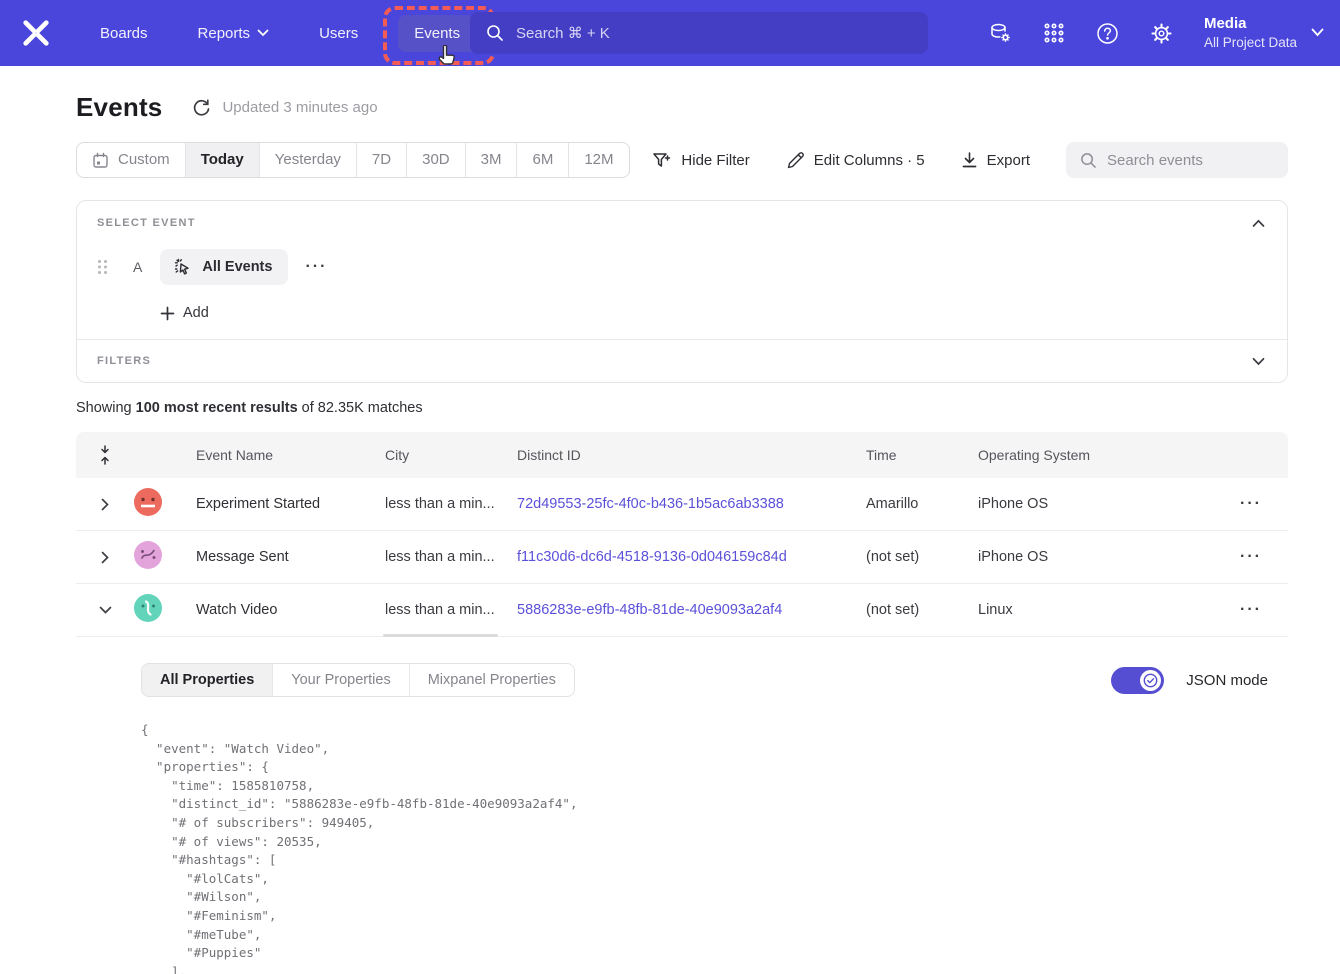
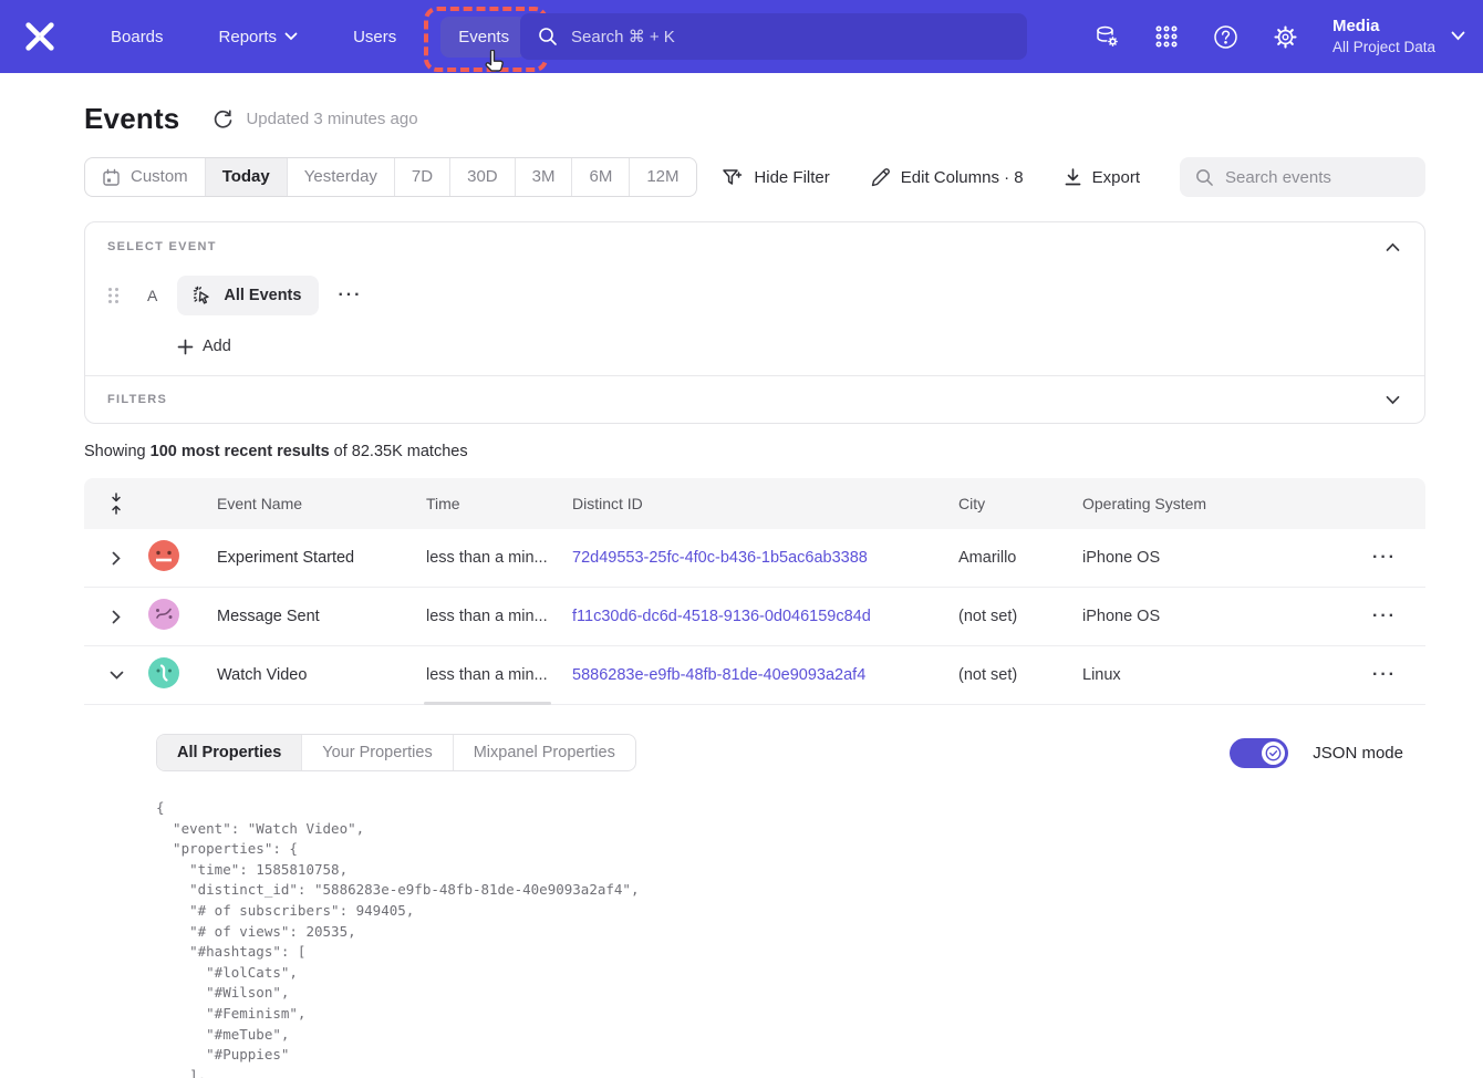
  Boards
  Reports
  Users
  Events
  Search ⌘ + K
  Media
  All Project Data
  Events
  Updated 3 minutes ago
  Custom
  Today
  Yesterday
  7D
  30D
  3M
  6M
  12M
  Hide Filter
- Edit Columns · 5
+ Edit Columns · 8
  Export
  Search events
  SELECT EVENT
  A
  All Events
  ···
  Add
  FILTERS
  Showing 100 most recent results of 82.35K matches
  Event Name
- City
+ Time
  Distinct ID
- Time
+ City
  Operating System
  Experiment Started
  less than a min...
  72d49553-25fc-4f0c-b436-1b5ac6ab3388
  Amarillo
  iPhone OS
  ···
  Message Sent
  less than a min...
  f11c30d6-dc6d-4518-9136-0d046159c84d
  (not set)
  iPhone OS
  ···
  Watch Video
  less than a min...
  5886283e-e9fb-48fb-81de-40e9093a2af4
  (not set)
  Linux
  ···
  All Properties
  Your Properties
  Mixpanel Properties
  JSON mode
  {
  "event": "Watch Video",
  "properties": {
  "time": 1585810758,
  "distinct_id": "5886283e-e9fb-48fb-81de-40e9093a2af4",
  "# of subscribers": 949405,
  "# of views": 20535,
  "#hashtags": [
  "#lolCats",
  "#Wilson",
  "#Feminism",
  "#meTube",
  "#Puppies"
  ],
